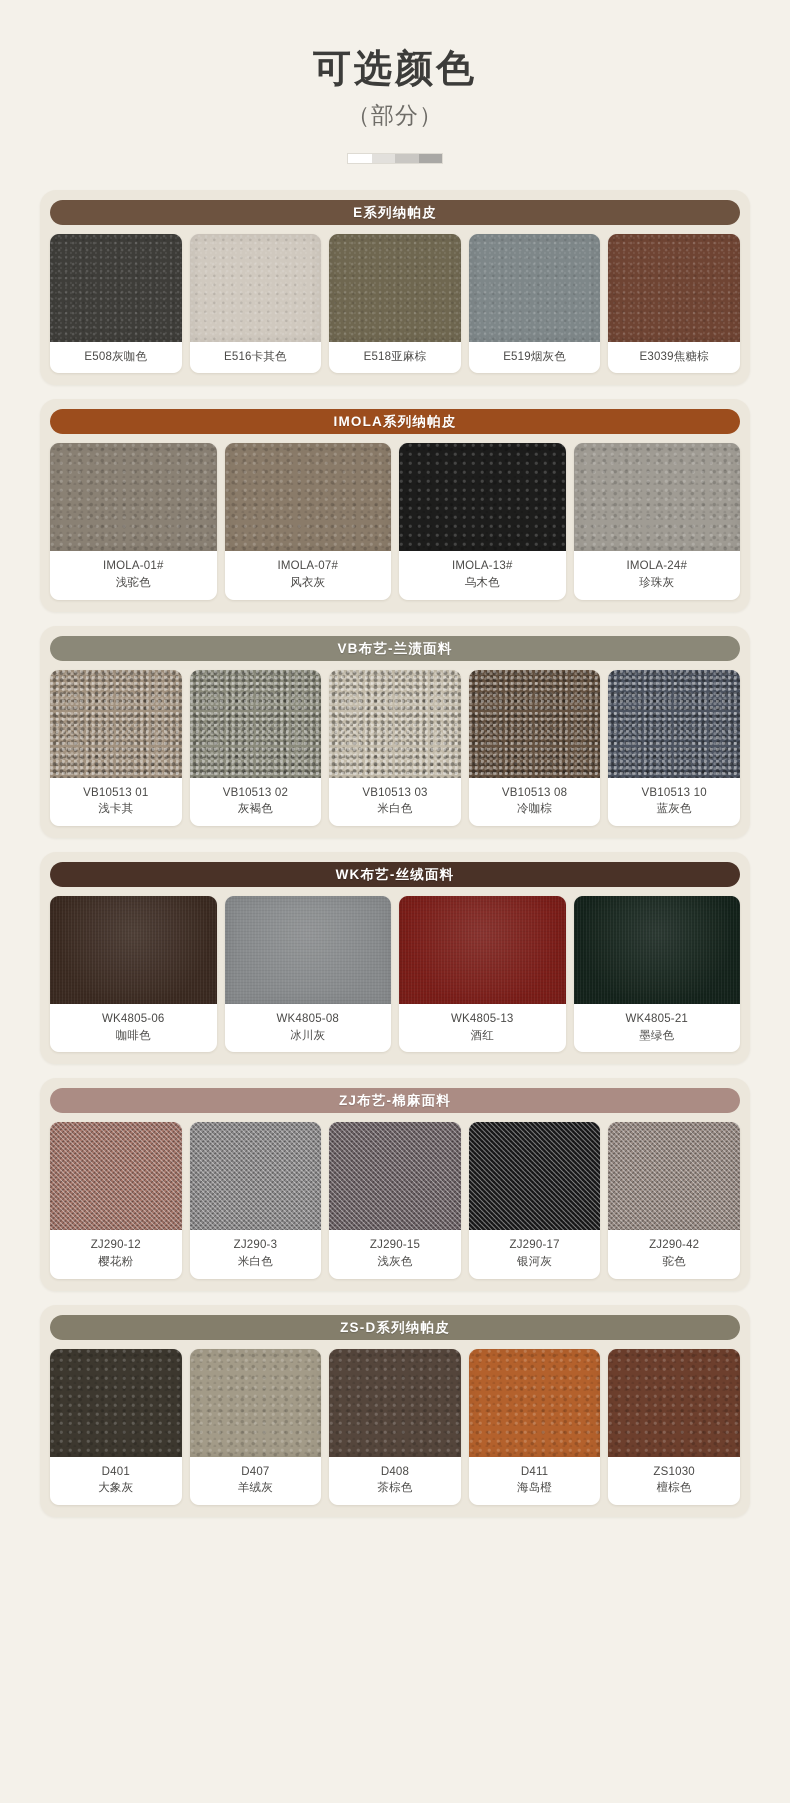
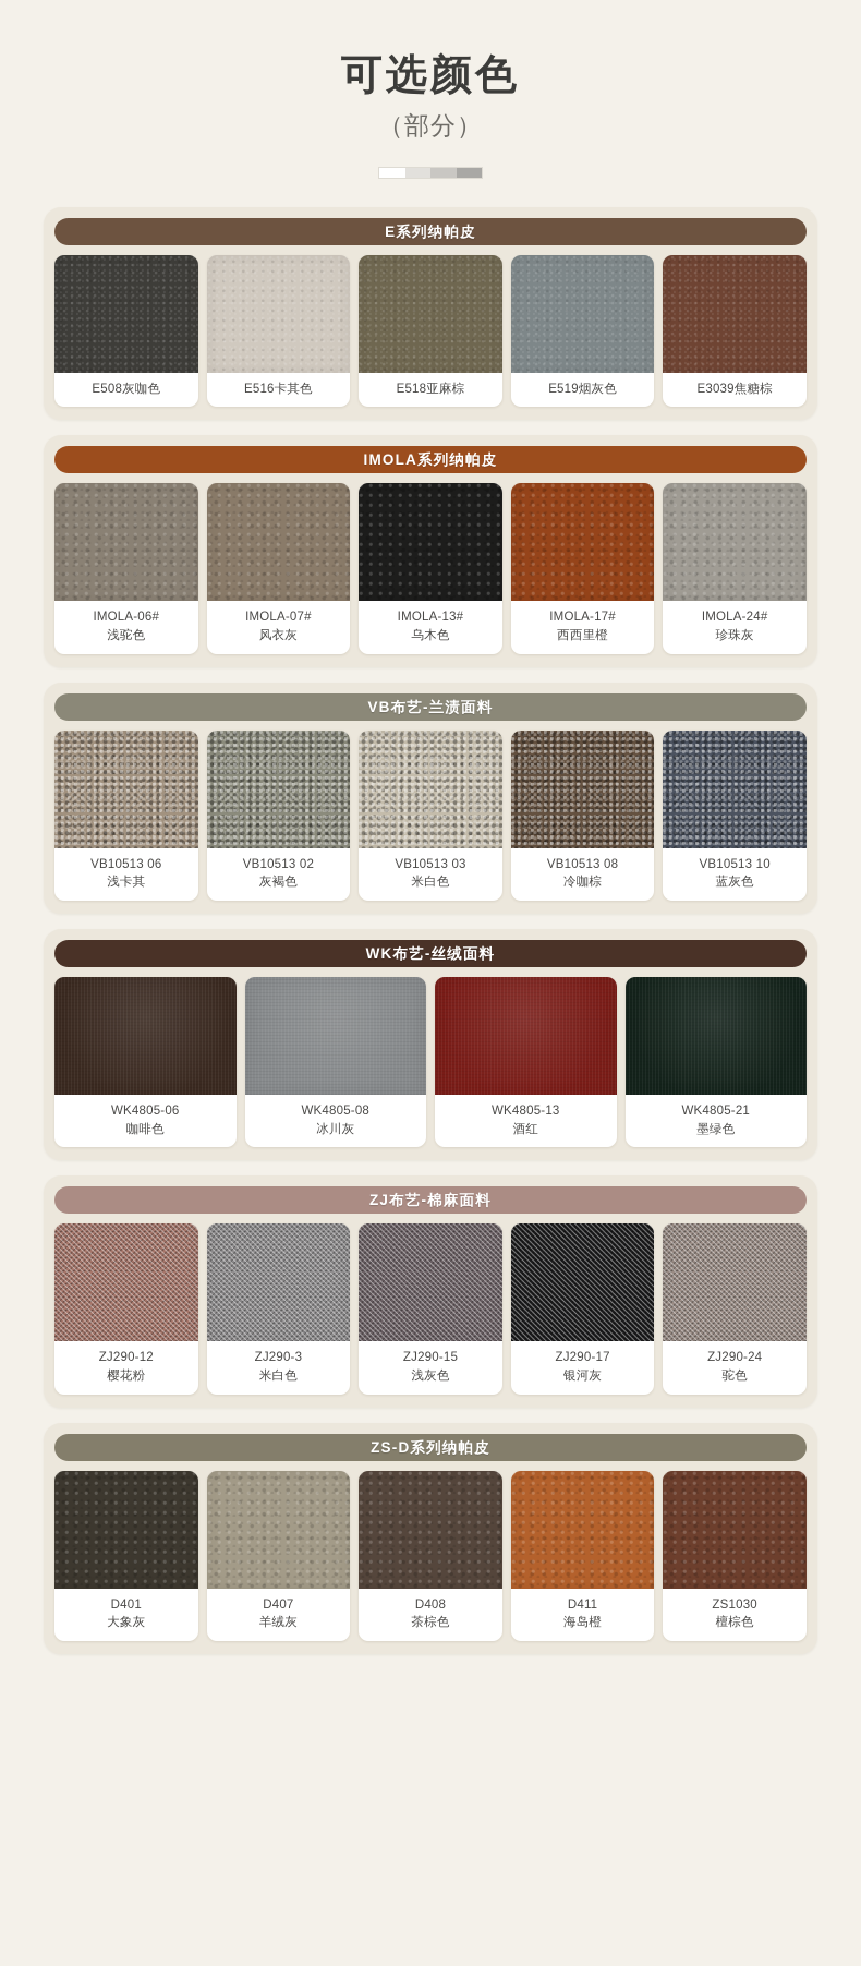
  可选颜色
  （部分）
  E系列纳帕皮
  E508灰咖色
  E516卡其色
  E518亚麻棕
  E519烟灰色
  E3039焦糖棕
  IMOLA系列纳帕皮
- IMOLA-01#
+ IMOLA-06#
  浅驼色
  IMOLA-07#
  风衣灰
  IMOLA-13#
  乌木色
+ IMOLA-17#
+ 西西里橙
  IMOLA-24#
  珍珠灰
  VB布艺-兰渍面料
- VB10513 01
+ VB10513 06
  浅卡其
  VB10513 02
  灰褐色
  VB10513 03
  米白色
  VB10513 08
  冷咖棕
  VB10513 10
  蓝灰色
  WK布艺-丝绒面料
  WK4805-06
  咖啡色
  WK4805-08
  冰川灰
  WK4805-13
  酒红
  WK4805-21
  墨绿色
  ZJ布艺-棉麻面料
  ZJ290-12
  樱花粉
  ZJ290-3
  米白色
  ZJ290-15
  浅灰色
  ZJ290-17
  银河灰
- ZJ290-42
+ ZJ290-24
  驼色
  ZS-D系列纳帕皮
  D401
  大象灰
  D407
  羊绒灰
  D408
  茶棕色
  D411
  海岛橙
  ZS1030
  檀棕色
